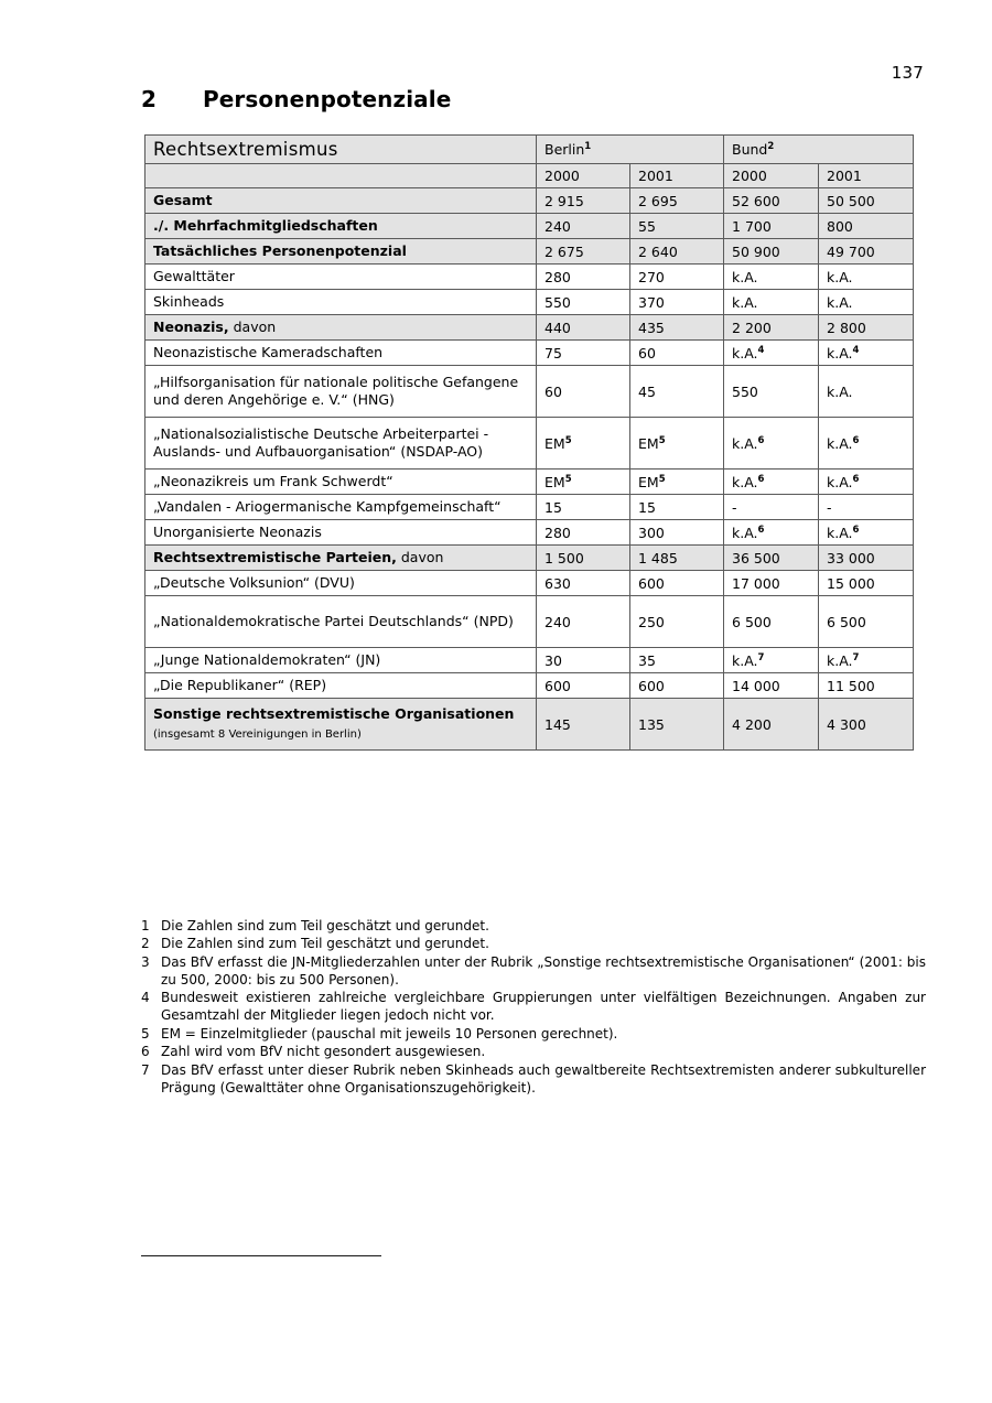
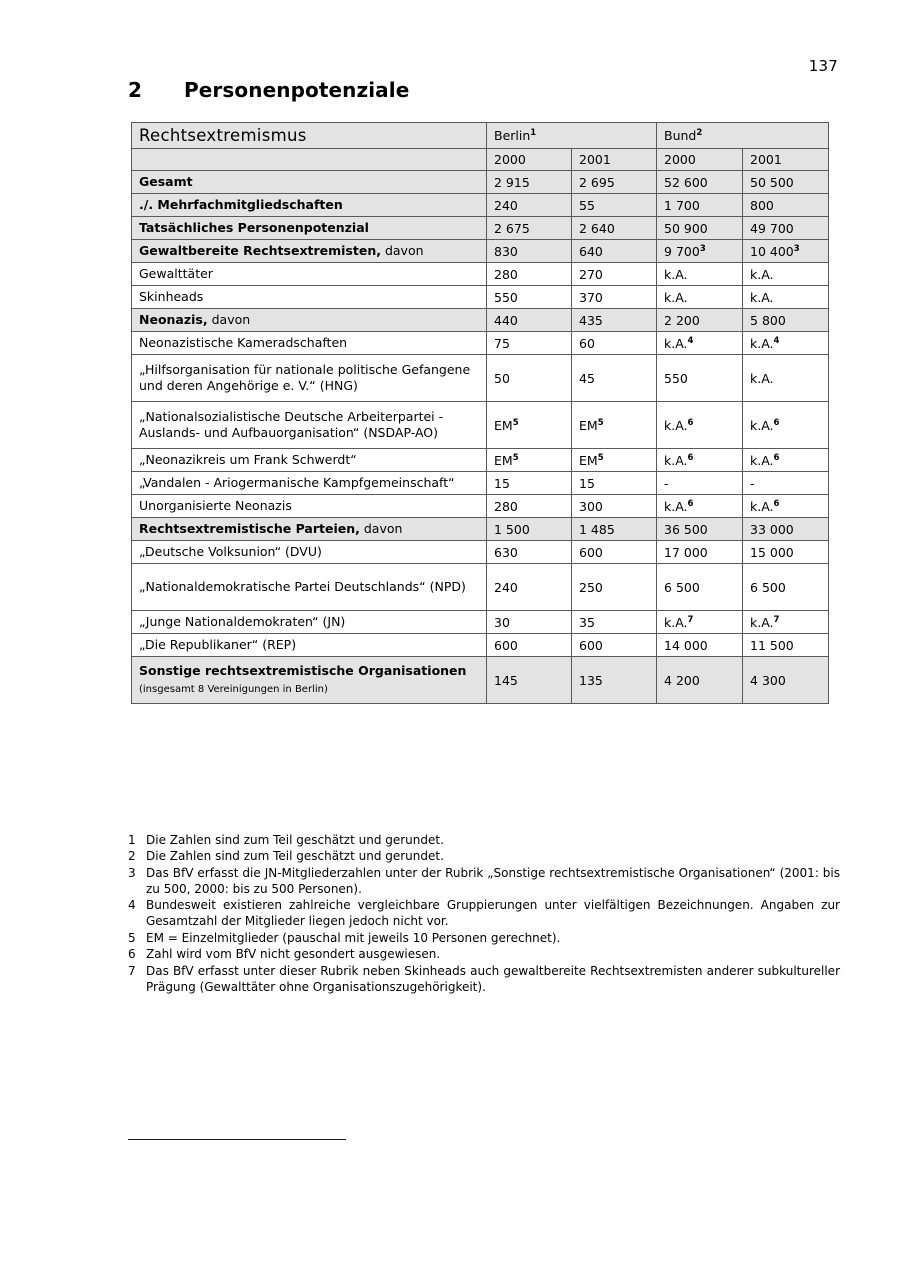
  137
  2 Personenpotenziale
  Rechtsextremismus	Berlin1	Bund2
  	2000	2001	2000	2001
  Gesamt	2 915	2 695	52 600	50 500
  ./. Mehrfachmitgliedschaften	240	55	1 700	800
  Tatsächliches Personenpotenzial	2 675	2 640	50 900	49 700
+ Gewaltbereite Rechtsextremisten, davon	830	640	9 7003	10 4003
  Gewalttäter	280	270	k.A.	k.A.
  Skinheads	550	370	k.A.	k.A.
- Neonazis, davon	440	435	2 200	2 800
+ Neonazis, davon	440	435	2 200	5 800
  Neonazistische Kameradschaften	75	60	k.A.4	k.A.4
- „Hilfsorganisation für nationale politische Gefangene und deren Angehörige e. V.“ (HNG)	60	45	550	k.A.
+ „Hilfsorganisation für nationale politische Gefangene und deren Angehörige e. V.“ (HNG)	50	45	550	k.A.
  „Nationalsozialistische Deutsche Arbeiterpartei - Auslands- und Aufbauorganisation“ (NSDAP-AO)	EM5	EM5	k.A.6	k.A.6
  „Neonazikreis um Frank Schwerdt“	EM5	EM5	k.A.6	k.A.6
  „Vandalen - Ariogermanische Kampfgemeinschaft“	15	15	-	-
  Unorganisierte Neonazis	280	300	k.A.6	k.A.6
  Rechtsextremistische Parteien, davon	1 500	1 485	36 500	33 000
  „Deutsche Volksunion“ (DVU)	630	600	17 000	15 000
  „Nationaldemokratische Partei Deutschlands“ (NPD)	240	250	6 500	6 500
  „Junge Nationaldemokraten“ (JN)	30	35	k.A.7	k.A.7
  „Die Republikaner“ (REP)	600	600	14 000	11 500
  Sonstige rechtsextremistische Organisationen (insgesamt 8 Vereinigungen in Berlin)	145	135	4 200	4 300
  1
  Die Zahlen sind zum Teil geschätzt und gerundet.
  2
  Die Zahlen sind zum Teil geschätzt und gerundet.
  3
  Das BfV erfasst die JN-Mitgliederzahlen unter der Rubrik „Sonstige rechtsextremistische Organisationen“ (2001: bis zu 500, 2000: bis zu 500 Personen).
  4
  Bundesweit existieren zahlreiche vergleichbare Gruppierungen unter vielfältigen Bezeichnungen. Angaben zur Gesamtzahl der Mitglieder liegen jedoch nicht vor.
  5
  EM = Einzelmitglieder (pauschal mit jeweils 10 Personen gerechnet).
  6
  Zahl wird vom BfV nicht gesondert ausgewiesen.
  7
  Das BfV erfasst unter dieser Rubrik neben Skinheads auch gewaltbereite Rechtsextremisten anderer subkultureller Prägung (Gewalttäter ohne Organisationszugehörigkeit).
